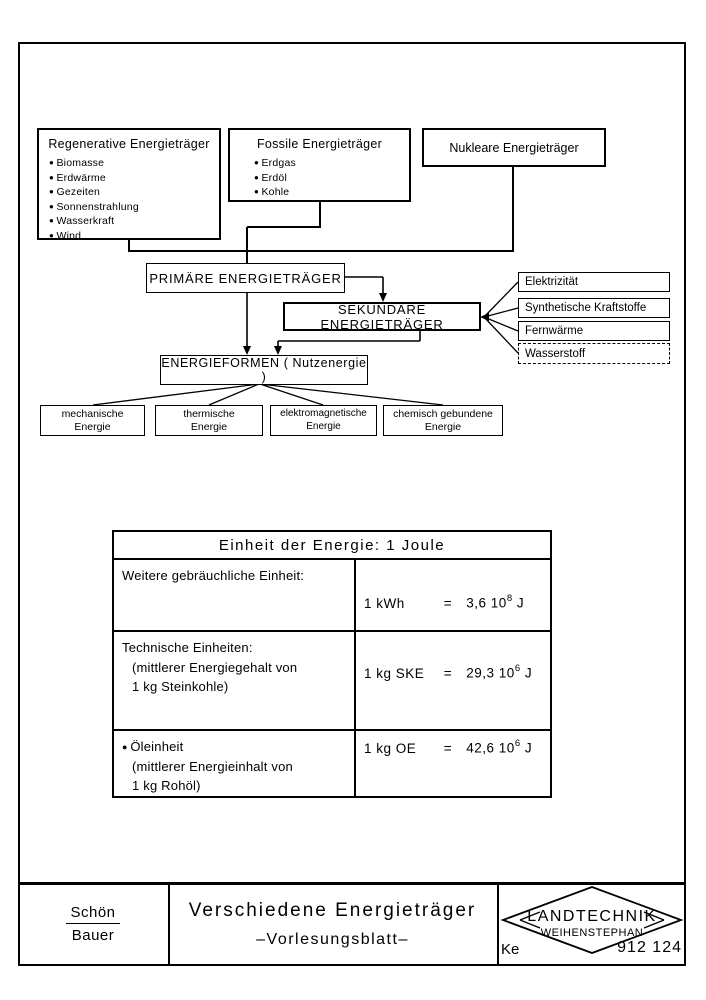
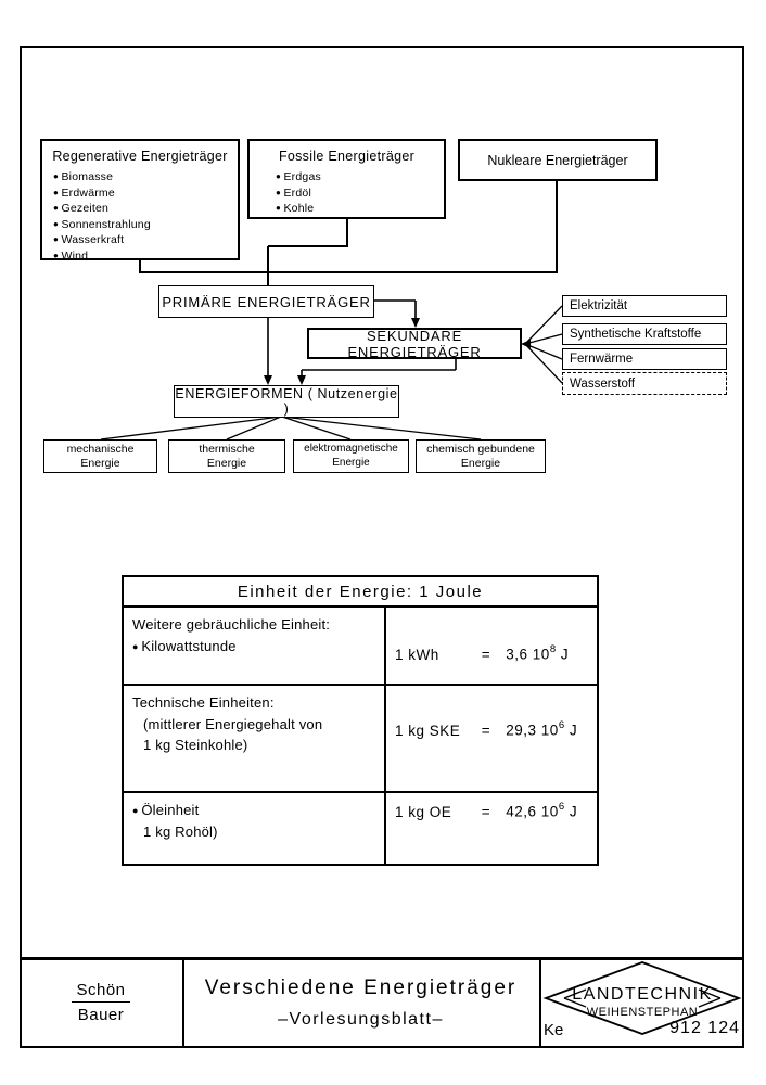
  Regenerative Energieträger
  Biomasse
  Erdwärme
  Gezeiten
  Sonnenstrahlung
  Wasserkraft
  Wind
  Fossile Energieträger
  Erdgas
  Erdöl
  Kohle
  Nukleare Energieträger
  PRIMÄRE ENERGIETRÄGER
  SEKUNDÄRE ENERGIETRÄGER
  Elektrizität
  Synthetische Kraftstoffe
  Fernwärme
  Wasserstoff
  ENERGIEFORMEN ( Nutzenergie )
  mechanische
  Energie
  thermische
  Energie
  elektromagnetische
  Energie
  chemisch gebundene
  Energie
  Einheit der Energie: 1 Joule
  Weitere gebräuchliche Einheit:
+ Kilowattstunde
  1 kWh = 3,6 108 J
  Technische Einheiten:
  (mittlerer Energiegehalt von
  1 kg Steinkohle)
  1 kg SKE = 29,3 106 J
  Öleinheit
- (mittlerer Energieinhalt von
  1 kg Rohöl)
  1 kg OE = 42,6 106 J
  Schön
  Bauer
  Verschiedene Energieträger
  –Vorlesungsblatt–
  LANDTECHNIK
  WEIHENSTEPHAN
  Ke
  912 124
